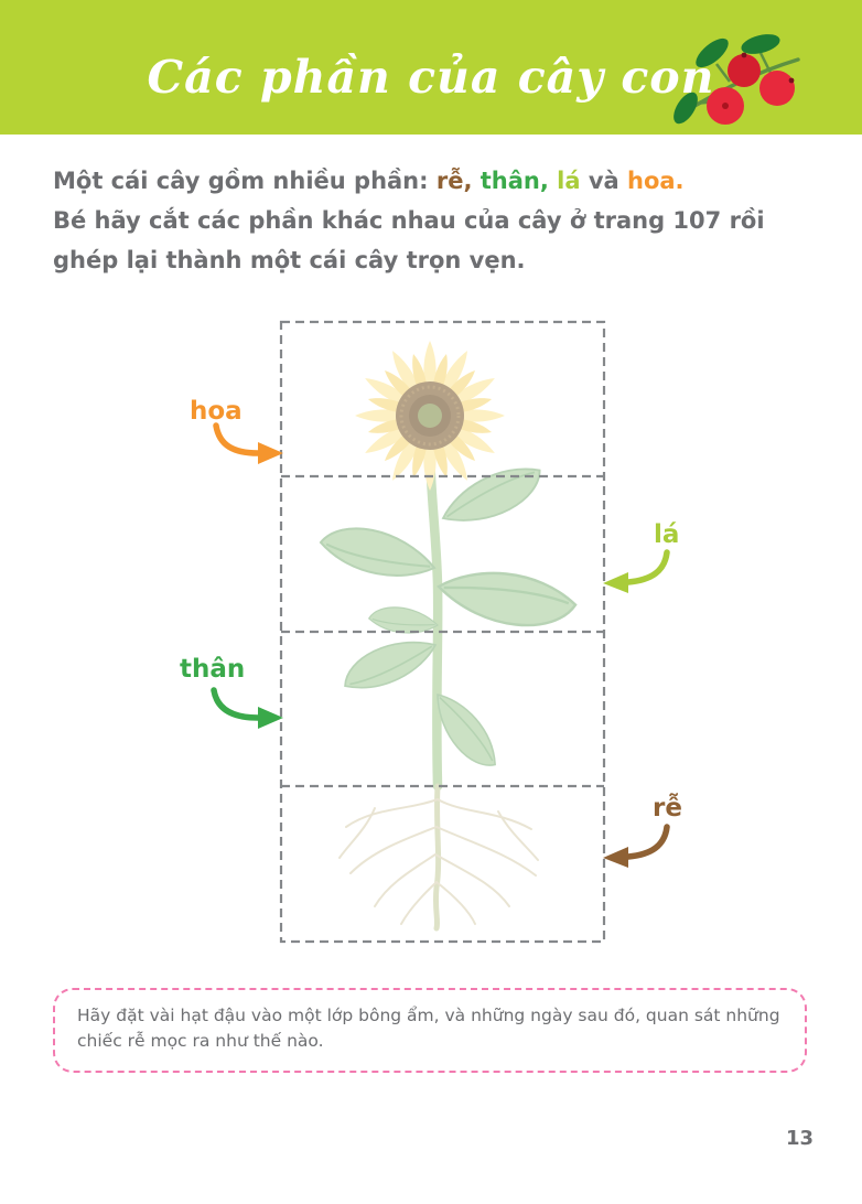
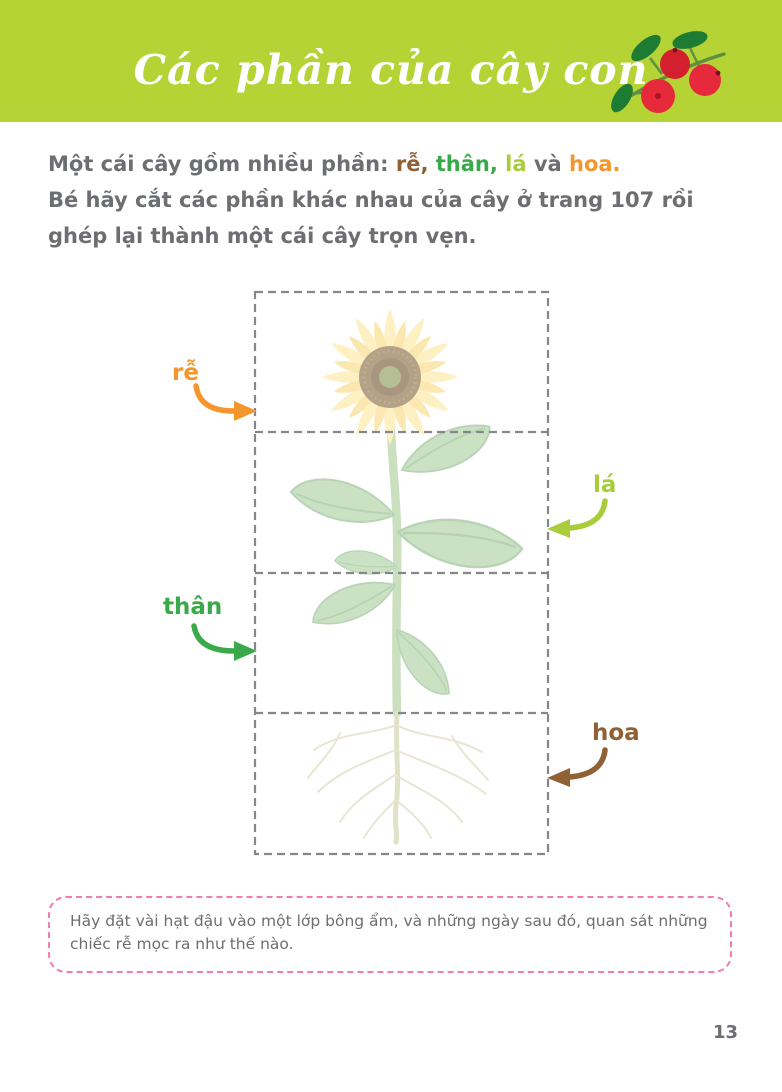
  Các phần của cây con
  Một cái cây gồm nhiều phần: rễ, thân, lá và hoa.
  Bé hãy cắt các phần khác nhau của cây ở trang 107 rồi ghép lại thành một cái cây trọn vẹn.
- hoa
+ rễ
  lá
  thân
- rễ
+ hoa
  Hãy đặt vài hạt đậu vào một lớp bông ẩm, và những ngày sau đó, quan sát những chiếc rễ mọc ra như thế nào.
  13
